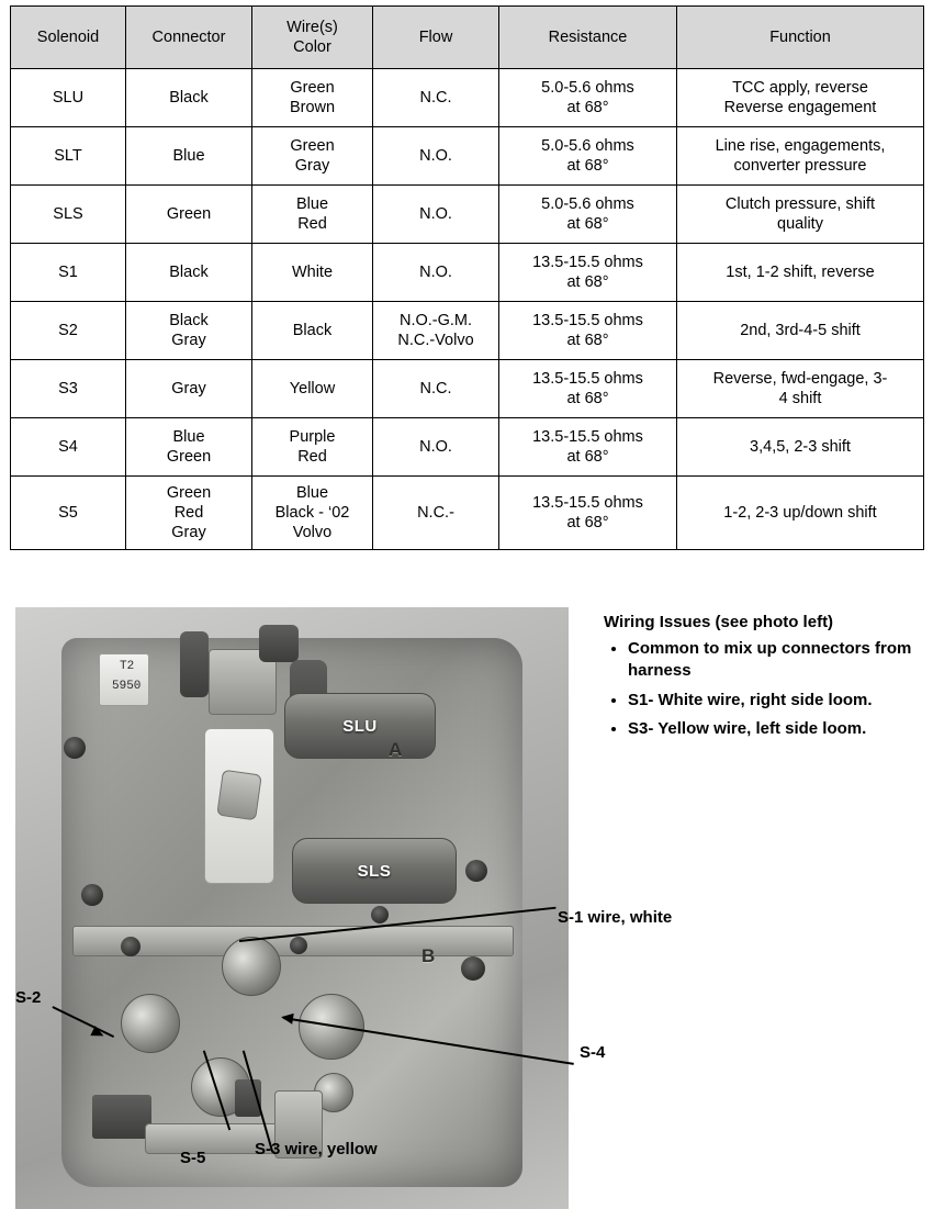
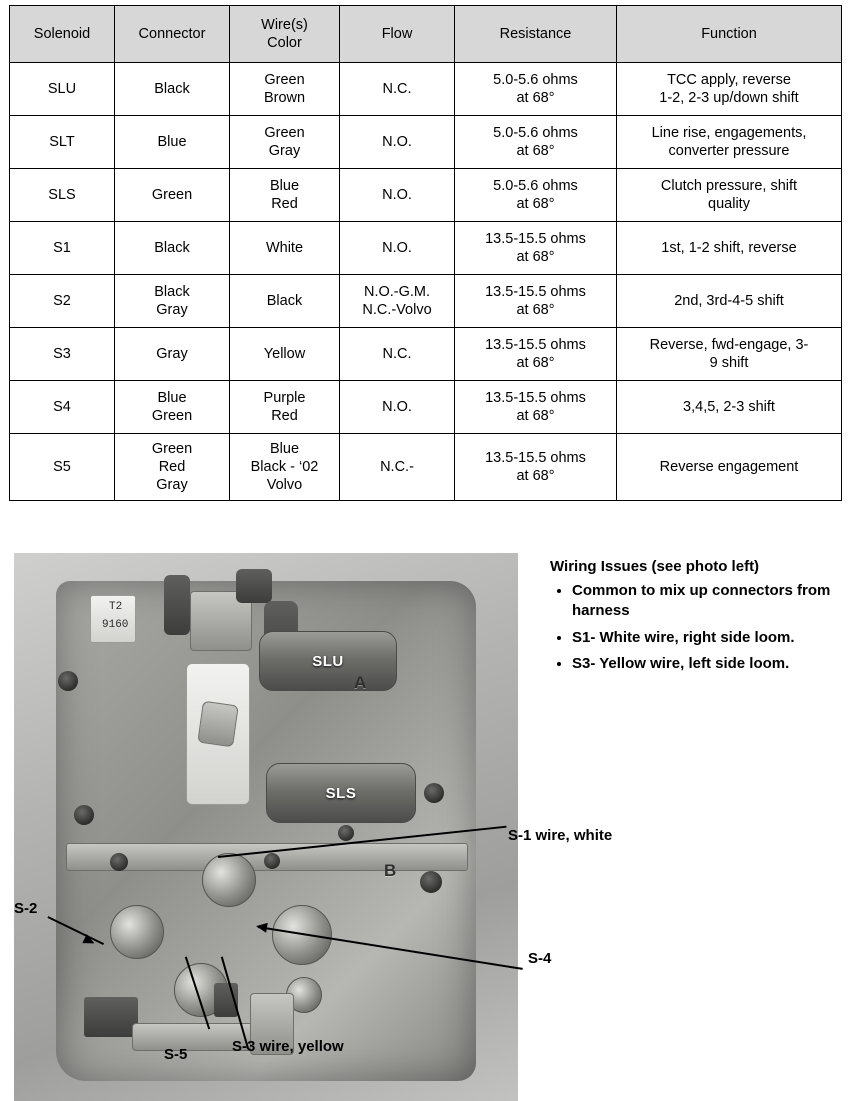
  Solenoid	Connector	Wire(s) Color	Flow	Resistance	Function
- SLU	Black	Green Brown	N.C.	5.0-5.6 ohms at 68°	TCC apply, reverse Reverse engagement
+ SLU	Black	Green Brown	N.C.	5.0-5.6 ohms at 68°	TCC apply, reverse 1-2, 2-3 up/down shift
  SLT	Blue	Green Gray	N.O.	5.0-5.6 ohms at 68°	Line rise, engagements, converter pressure
  SLS	Green	Blue Red	N.O.	5.0-5.6 ohms at 68°	Clutch pressure, shift quality
  S1	Black	White	N.O.	13.5-15.5 ohms at 68°	1st, 1-2 shift, reverse
  S2	Black Gray	Black	N.O.-G.M. N.C.-Volvo	13.5-15.5 ohms at 68°	2nd, 3rd-4-5 shift
- S3	Gray	Yellow	N.C.	13.5-15.5 ohms at 68°	Reverse, fwd-engage, 3- 4 shift
+ S3	Gray	Yellow	N.C.	13.5-15.5 ohms at 68°	Reverse, fwd-engage, 3- 9 shift
  S4	Blue Green	Purple Red	N.O.	13.5-15.5 ohms at 68°	3,4,5, 2-3 shift
- S5	Green Red Gray	Blue Black - ‘02 Volvo	N.C.-	13.5-15.5 ohms at 68°	1-2, 2-3 up/down shift
+ S5	Green Red Gray	Blue Black - ‘02 Volvo	N.C.-	13.5-15.5 ohms at 68°	Reverse engagement
  T2
- 5950
+ 9160
  SLU
  SLS
  A
  B
  S-1 wire, white
  S-2
  S-4
  S-5
  S-3 wire, yellow
  Wiring Issues (see photo left)
  Common to mix up connectors from harness
  S1- White wire, right side loom.
  S3- Yellow wire, left side loom.
